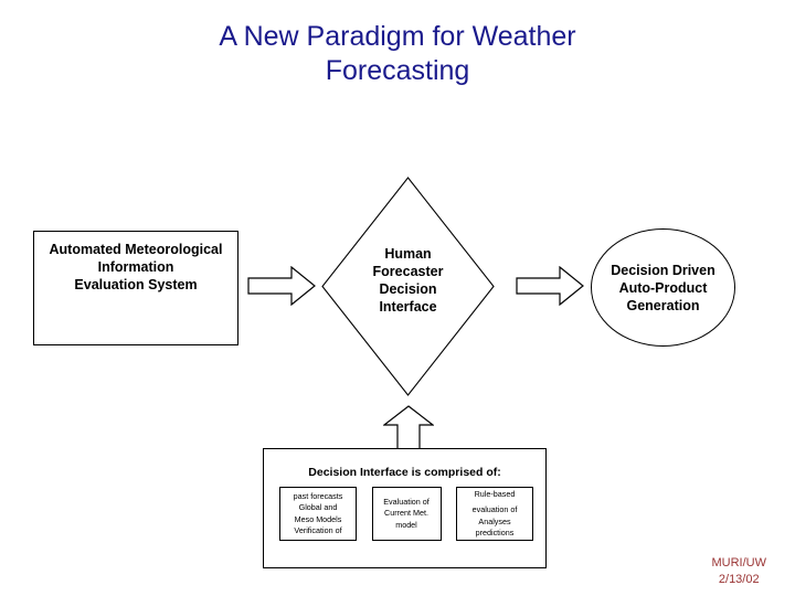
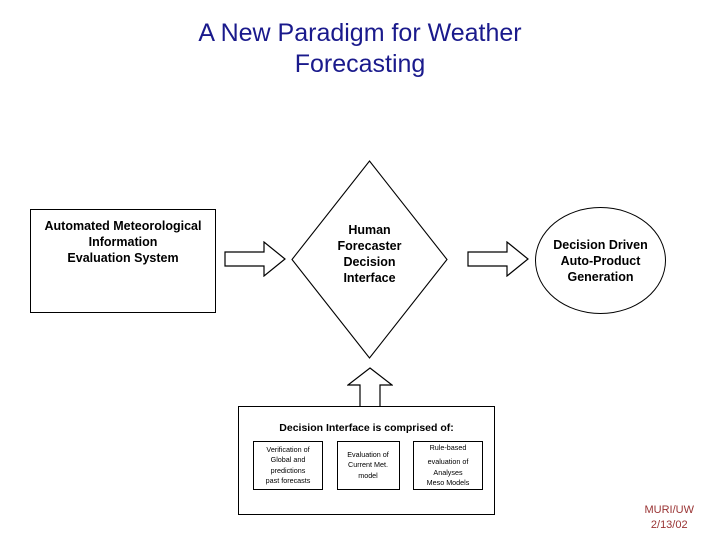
  A New Paradigm for Weather
  Forecasting
  Automated Meteorological
  Information
  Evaluation System
  Human
  Forecaster
  Decision
  Interface
  Decision Driven
  Auto-Product
  Generation
  Decision Interface is comprised of:
- past forecasts
+ Verification of
  Global and
- Meso Models
+ predictions
- Verification of
+ past forecasts
  Evaluation of
  Current Met.
  model
  Rule-based
  evaluation of
  Analyses
- predictions
+ Meso Models
  MURI/UW
  2/13/02
